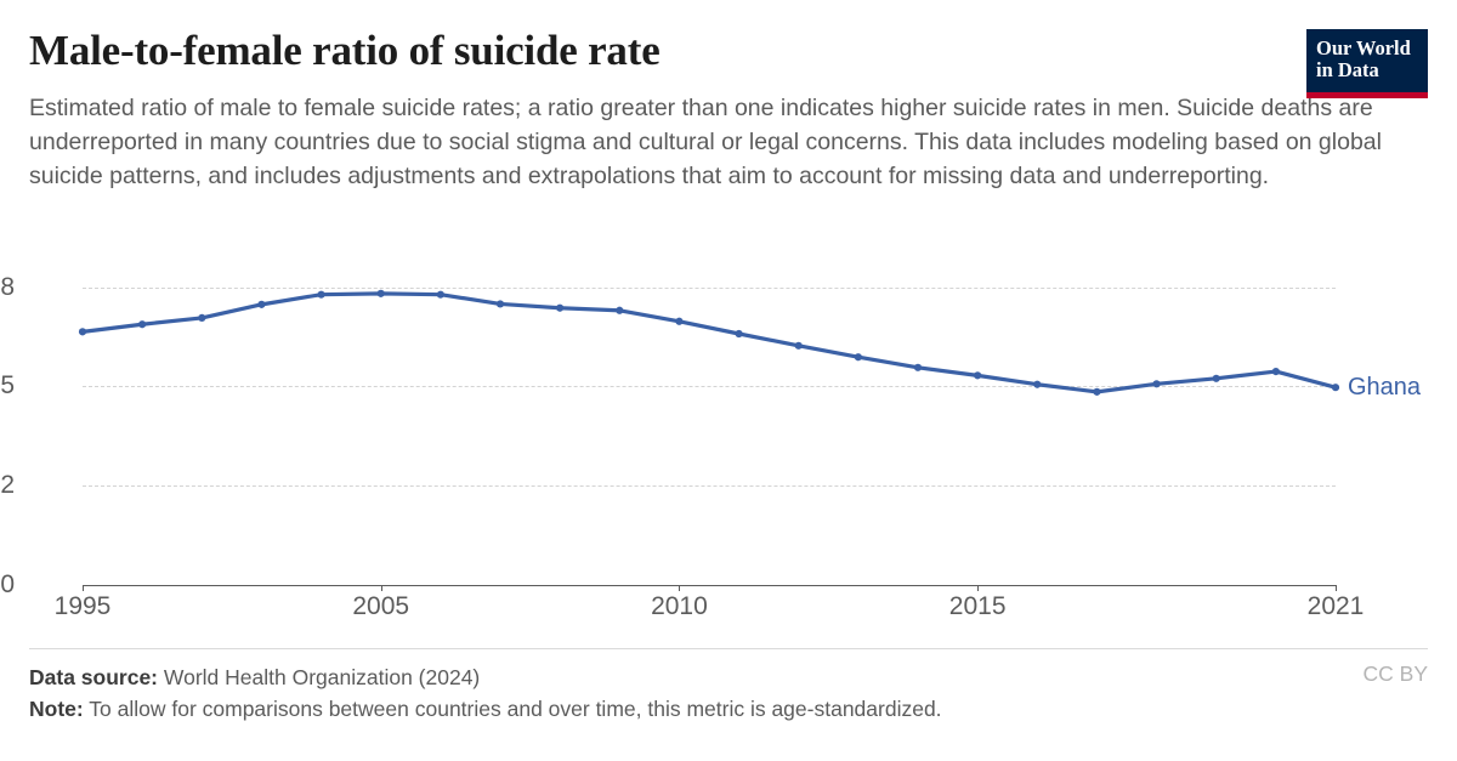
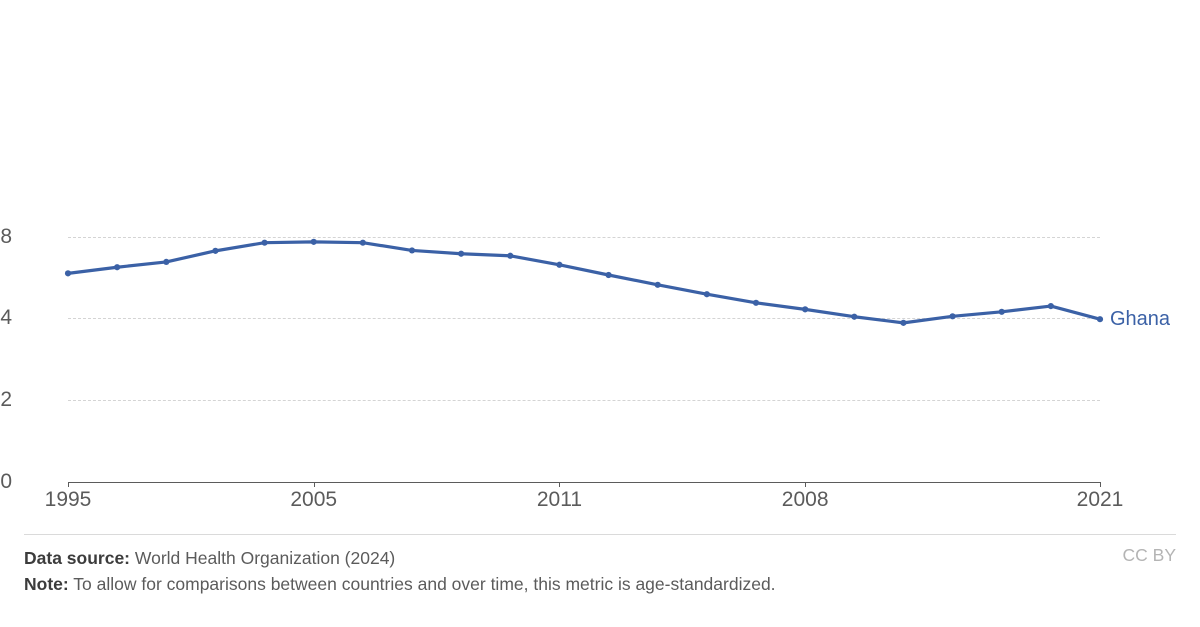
- Our World
- in Data
- Male-to-female ratio of suicide rate
- Estimated ratio of male to female suicide rates; a ratio greater than one indicates higher suicide rates in men. Suicide deaths are underreported in many countries due to social stigma and cultural or legal concerns. This data includes modeling based on global suicide patterns, and includes adjustments and extrapolations that aim to account for missing data and underreporting.
  0
  2
- 5
+ 4
  8
  1995
  2005
- 2010
+ 2011
- 2015
+ 2008
  2021
  Ghana
  Data source: World Health Organization (2024)
  Note: To allow for comparisons between countries and over time, this metric is age-standardized.
  CC BY
